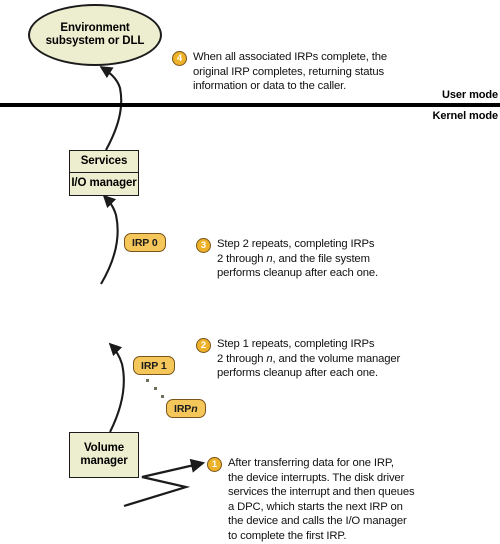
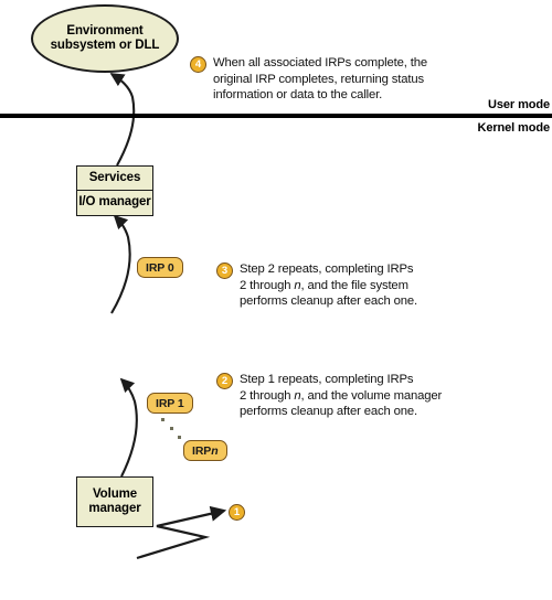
  Environment subsystem or DLL
  Services
  I/O manager
  Volume manager
  IRP 0
  IRP 1
  IRP
  n
  User mode
  Kernel mode
  4
  When all associated IRPs complete, the
  original IRP completes, returning status
  information or data to the caller.
  3
  Step 2 repeats, completing IRPs
  2 through n, and the file system
  performs cleanup after each one.
  2
  Step 1 repeats, completing IRPs
  2 through n, and the volume manager
  performs cleanup after each one.
  1
- After transferring data for one IRP,
- the device interrupts. The disk driver
- services the interrupt and then queues
- a DPC, which starts the next IRP on
- the device and calls the I/O manager
- to complete the first IRP.
